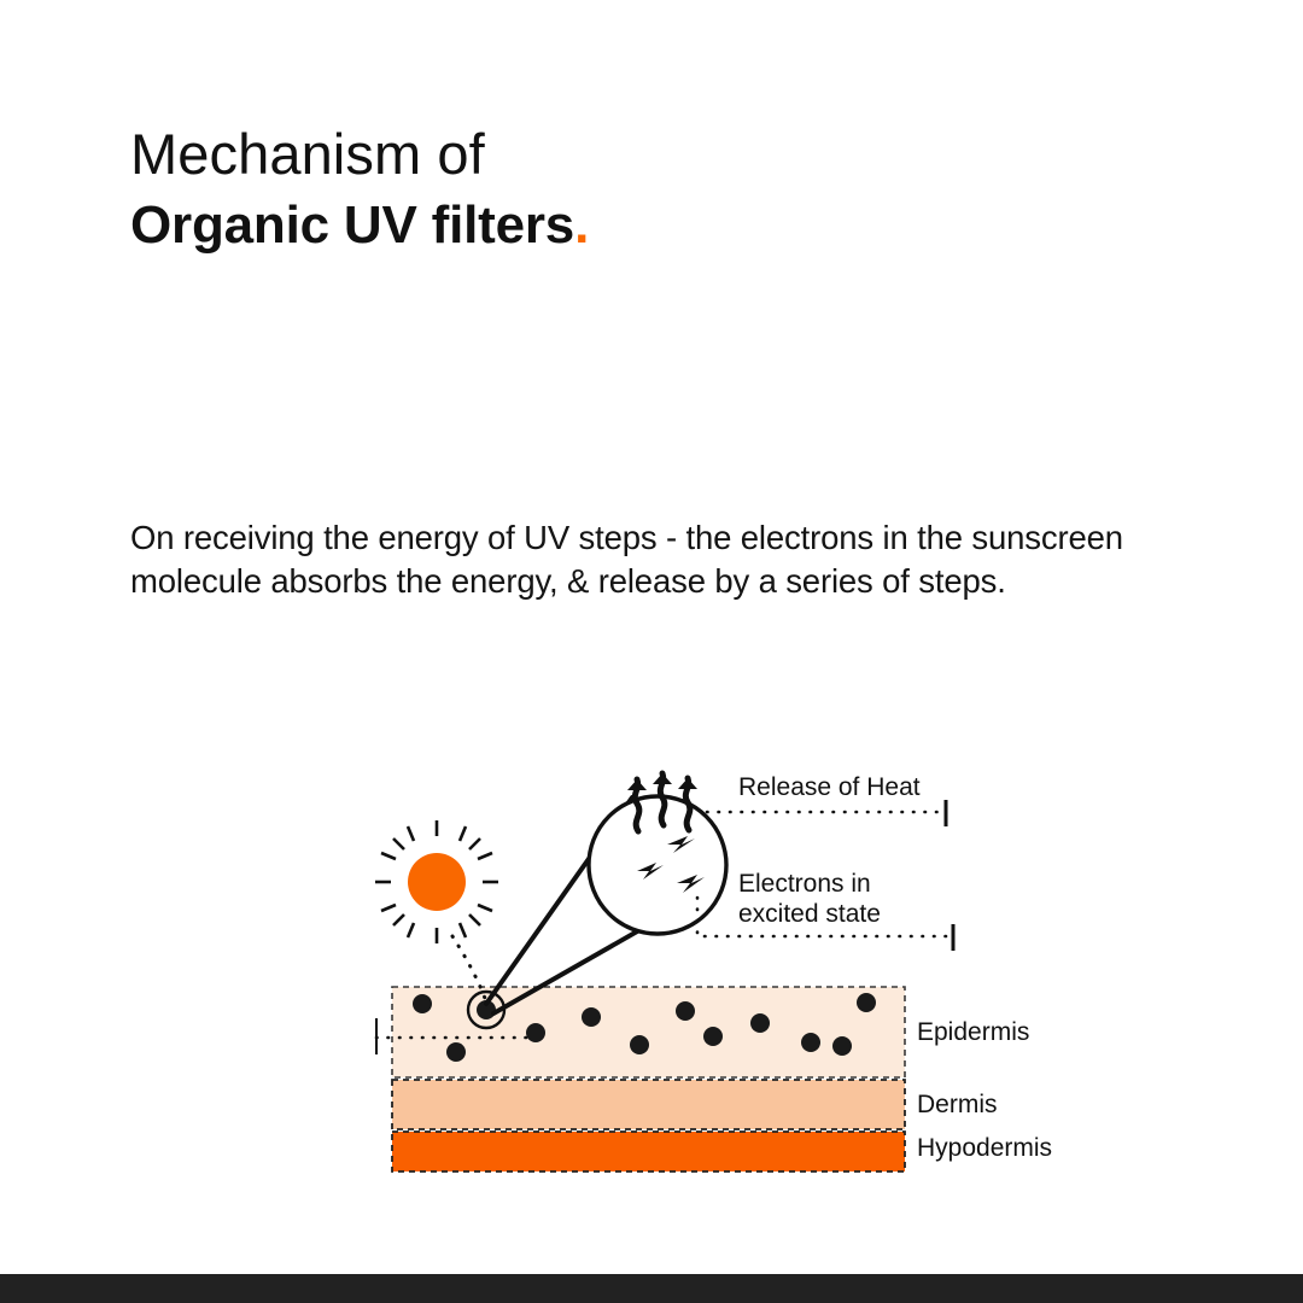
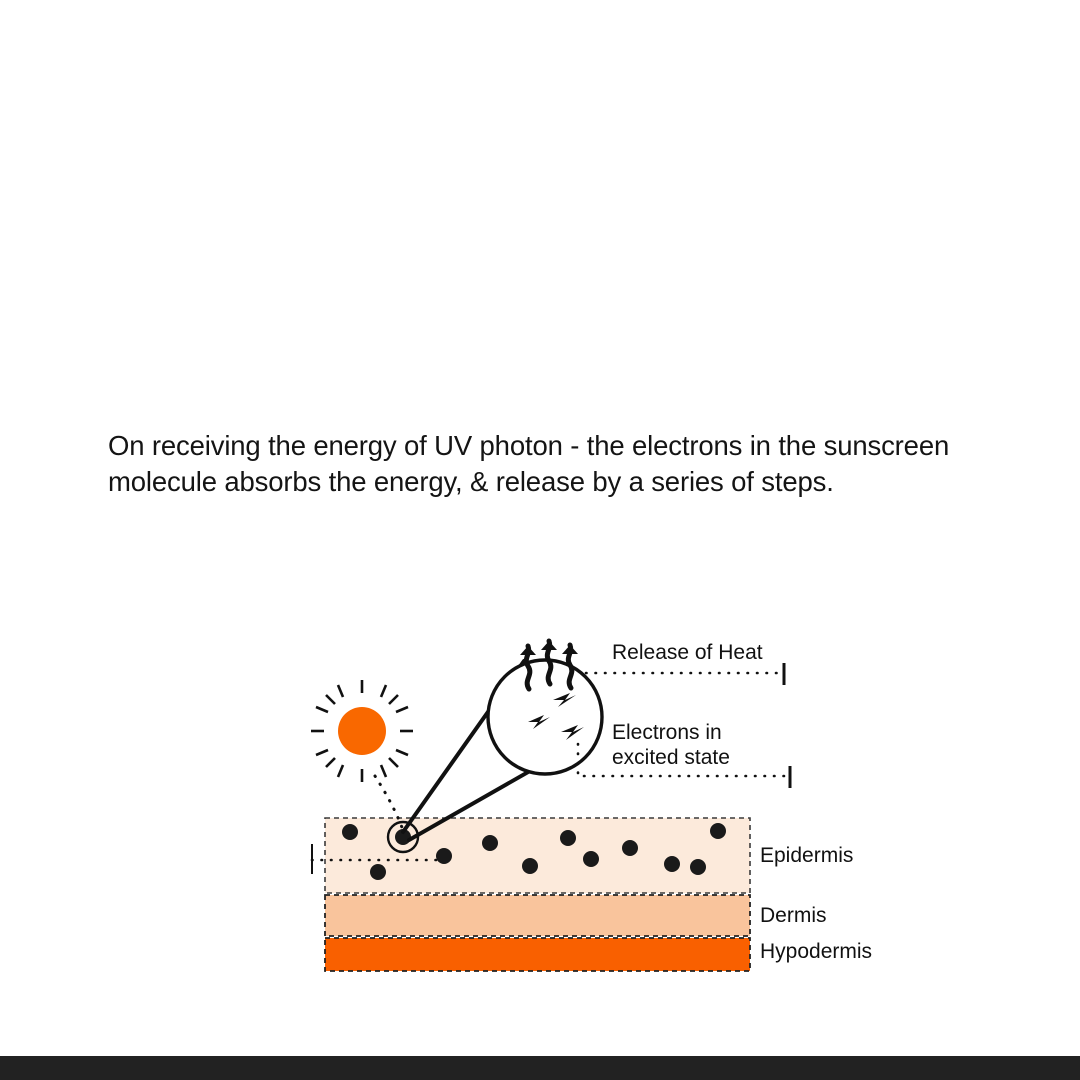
- Mechanism of
- Organic UV filters.
- On receiving the energy of UV steps - the electrons in the sunscreen molecule absorbs the energy, & release by a series of steps.
+ On receiving the energy of UV photon - the electrons in the sunscreen molecule absorbs the energy, & release by a series of steps.
  Release of Heat
  Electrons in
  excited state
  Epidermis
  Dermis
  Hypodermis
